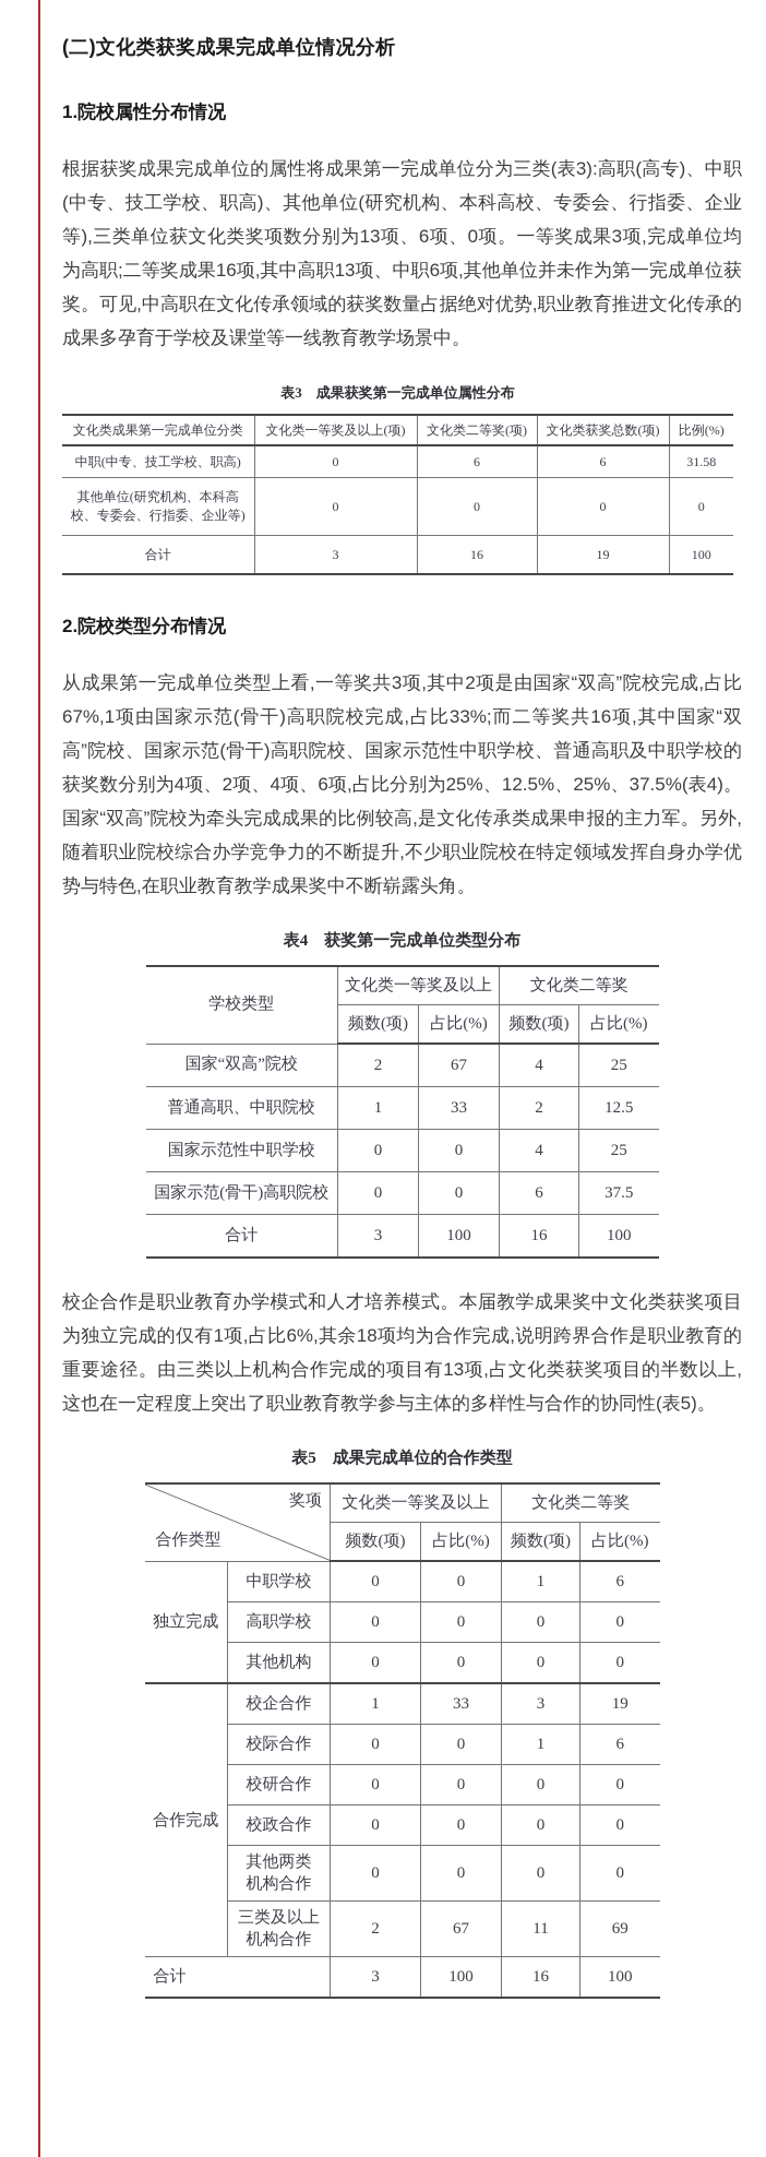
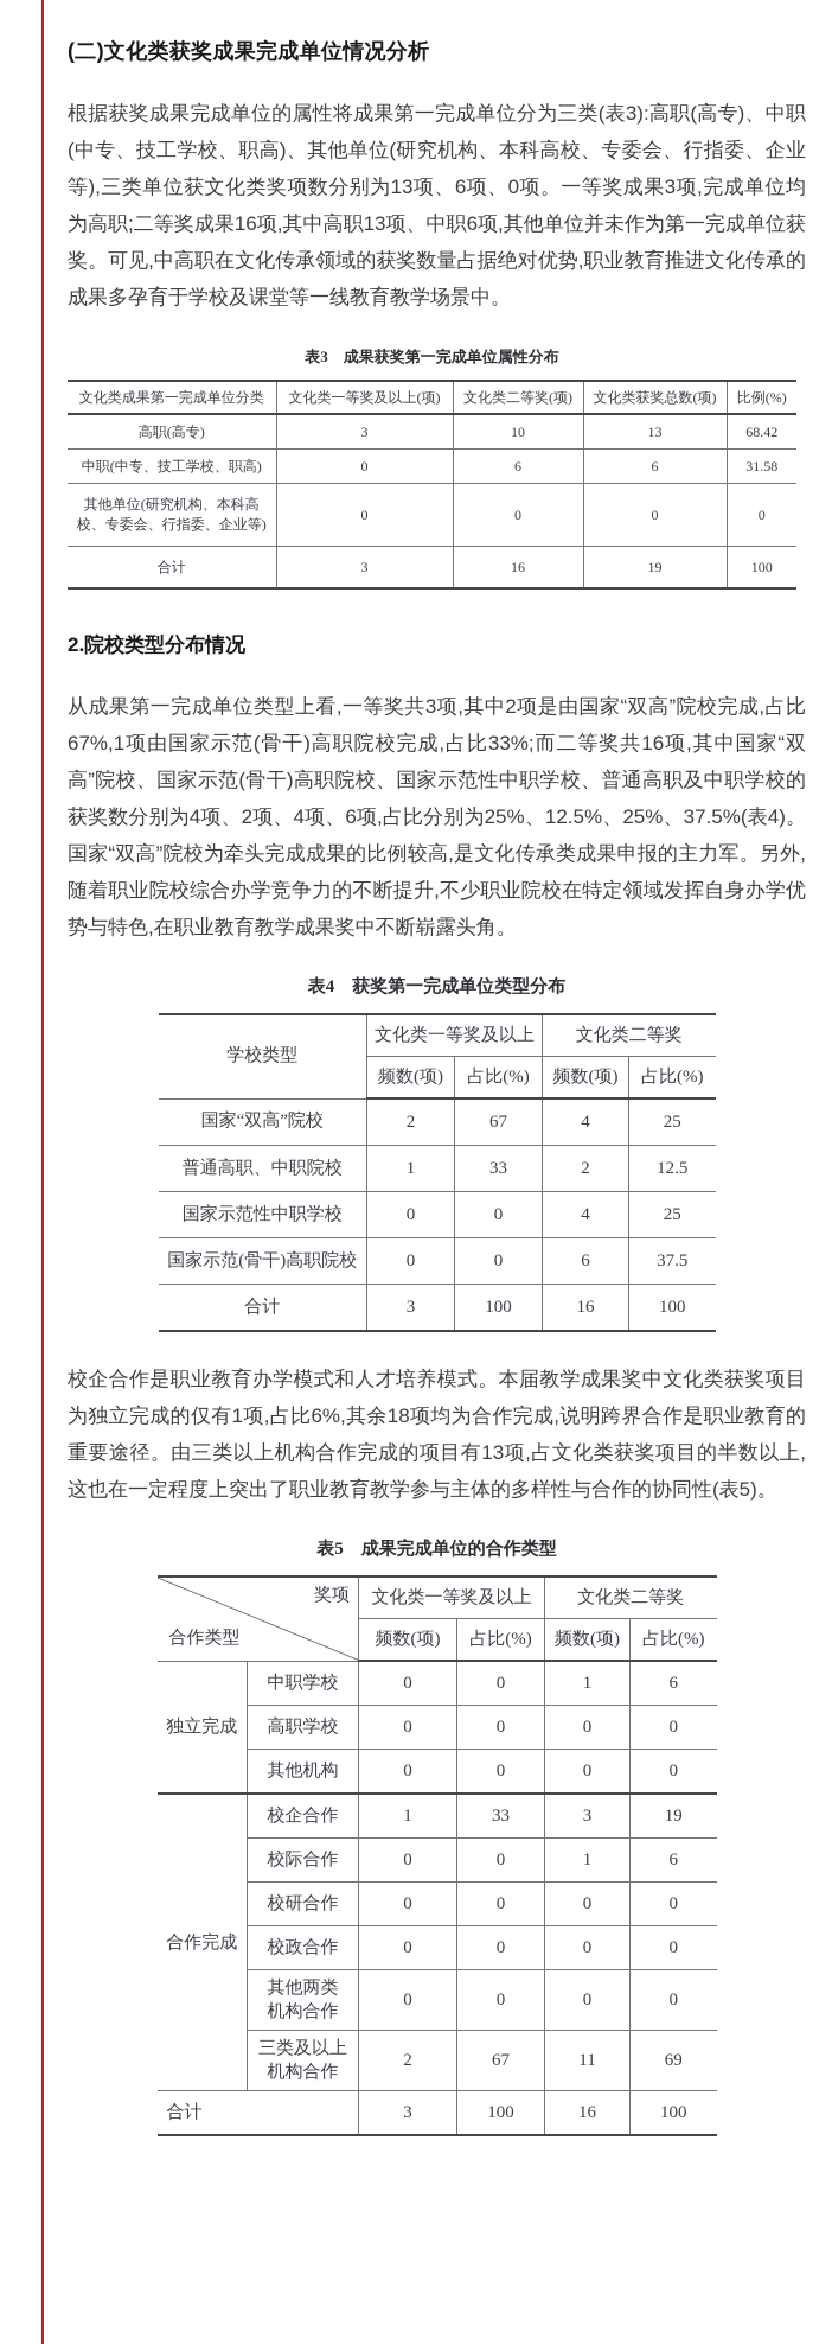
  (二)文化类获奖成果完成单位情况分析
- 1.院校属性分布情况
  根据获奖成果完成单位的属性将成果第一完成单位分为三类(表3):高职(高专)、中职(中专、技工学校、职高)、其他单位(研究机构、本科高校、专委会、行指委、企业等),三类单位获文化类奖项数分别为13项、6项、0项。一等奖成果3项,完成单位均为高职;二等奖成果16项,其中高职13项、中职6项,其他单位并未作为第一完成单位获奖。可见,中高职在文化传承领域的获奖数量占据绝对优势,职业教育推进文化传承的成果多孕育于学校及课堂等一线教育教学场景中。
  表3 成果获奖第一完成单位属性分布
  文化类成果第一完成单位分类	文化类一等奖及以上(项)	文化类二等奖(项)	文化类获奖总数(项)	比例(%)
+ 高职(高专)	3	10	13	68.42
  中职(中专、技工学校、职高)	0	6	6	31.58
  其他单位(研究机构、本科高校、专委会、行指委、企业等)	0	0	0	0
  合计	3	16	19	100
  2.院校类型分布情况
  从成果第一完成单位类型上看,一等奖共3项,其中2项是由国家“双高”院校完成,占比67%,1项由国家示范(骨干)高职院校完成,占比33%;而二等奖共16项,其中国家“双高”院校、国家示范(骨干)高职院校、国家示范性中职学校、普通高职及中职学校的获奖数分别为4项、2项、4项、6项,占比分别为25%、12.5%、25%、37.5%(表4)。国家“双高”院校为牵头完成成果的比例较高,是文化传承类成果申报的主力军。另外,随着职业院校综合办学竞争力的不断提升,不少职业院校在特定领域发挥自身办学优势与特色,在职业教育教学成果奖中不断崭露头角。
  表4 获奖第一完成单位类型分布
  学校类型	文化类一等奖及以上	文化类二等奖
  频数(项)	占比(%)	频数(项)	占比(%)
  国家“双高”院校	2	67	4	25
  普通高职、中职院校	1	33	2	12.5
  国家示范性中职学校	0	0	4	25
  国家示范(骨干)高职院校	0	0	6	37.5
  合计	3	100	16	100
  校企合作是职业教育办学模式和人才培养模式。本届教学成果奖中文化类获奖项目为独立完成的仅有1项,占比6%,其余18项均为合作完成,说明跨界合作是职业教育的重要途径。由三类以上机构合作完成的项目有13项,占文化类获奖项目的半数以上,这也在一定程度上突出了职业教育教学参与主体的多样性与合作的协同性(表5)。
  表5 成果完成单位的合作类型
  奖项 合作类型	文化类一等奖及以上	文化类二等奖
  频数(项)	占比(%)	频数(项)	占比(%)
  独立完成	中职学校	0	0	1	6
  高职学校	0	0	0	0
  其他机构	0	0	0	0
  合作完成	校企合作	1	33	3	19
  校际合作	0	0	1	6
  校研合作	0	0	0	0
  校政合作	0	0	0	0
  其他两类 机构合作	0	0	0	0
  三类及以上 机构合作	2	67	11	69
  合计	3	100	16	100
